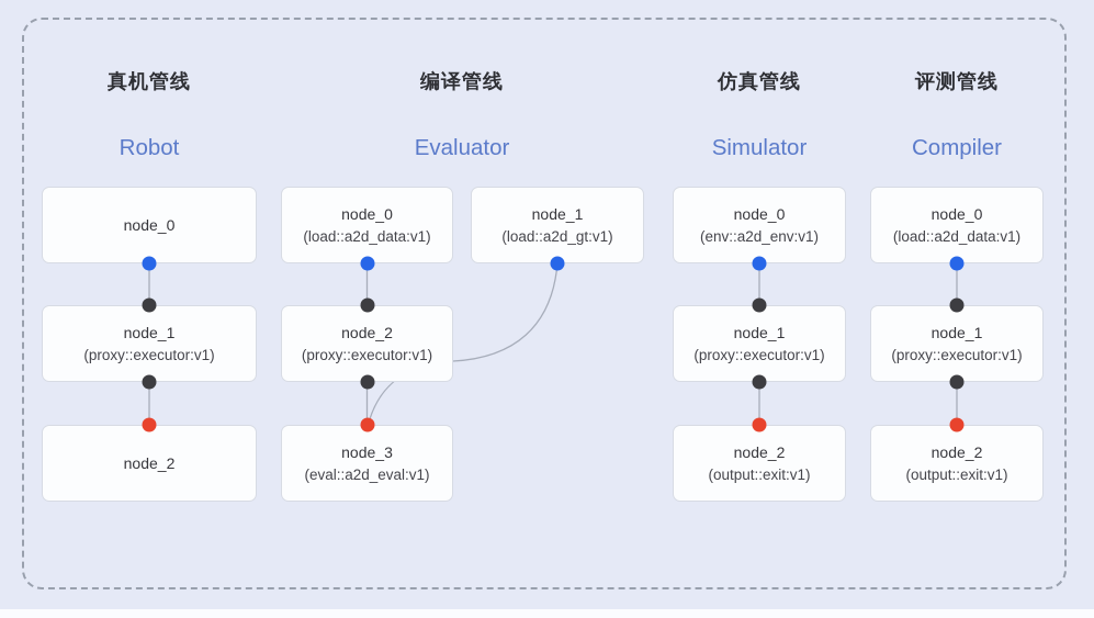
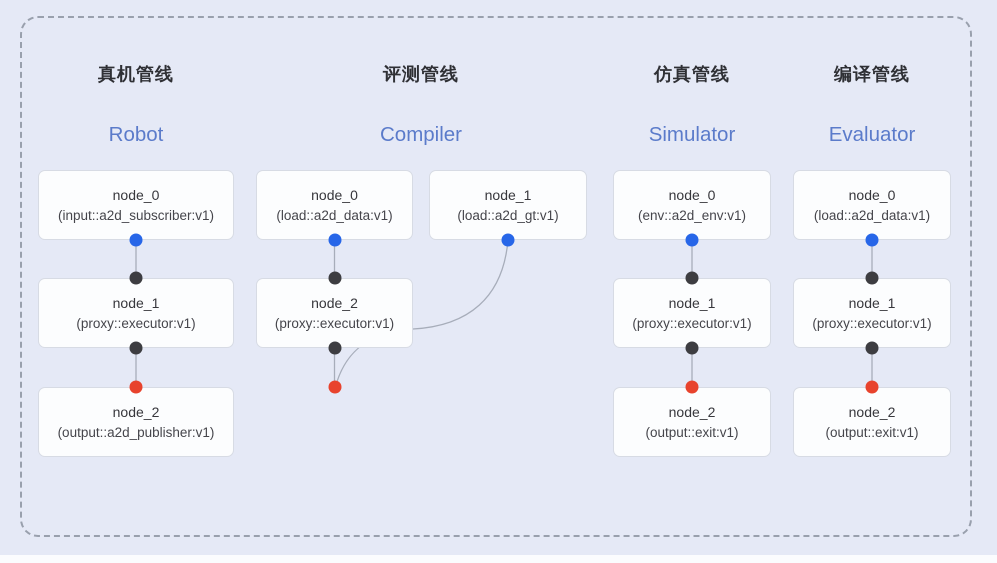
  真机管线
- 编译管线
+ 评测管线
  仿真管线
- 评测管线
+ 编译管线
  Robot
- Evaluator
+ Compiler
  Simulator
- Compiler
+ Evaluator
  node_0
+ (input::a2d_subscriber:v1)
  node_1
  (proxy::executor:v1)
  node_2
+ (output::a2d_publisher:v1)
  node_0
  (load::a2d_data:v1)
  node_1
  (load::a2d_gt:v1)
  node_2
  (proxy::executor:v1)
- node_3
- (eval::a2d_eval:v1)
  node_0
  (env::a2d_env:v1)
  node_1
  (proxy::executor:v1)
  node_2
  (output::exit:v1)
  node_0
  (load::a2d_data:v1)
  node_1
  (proxy::executor:v1)
  node_2
  (output::exit:v1)
